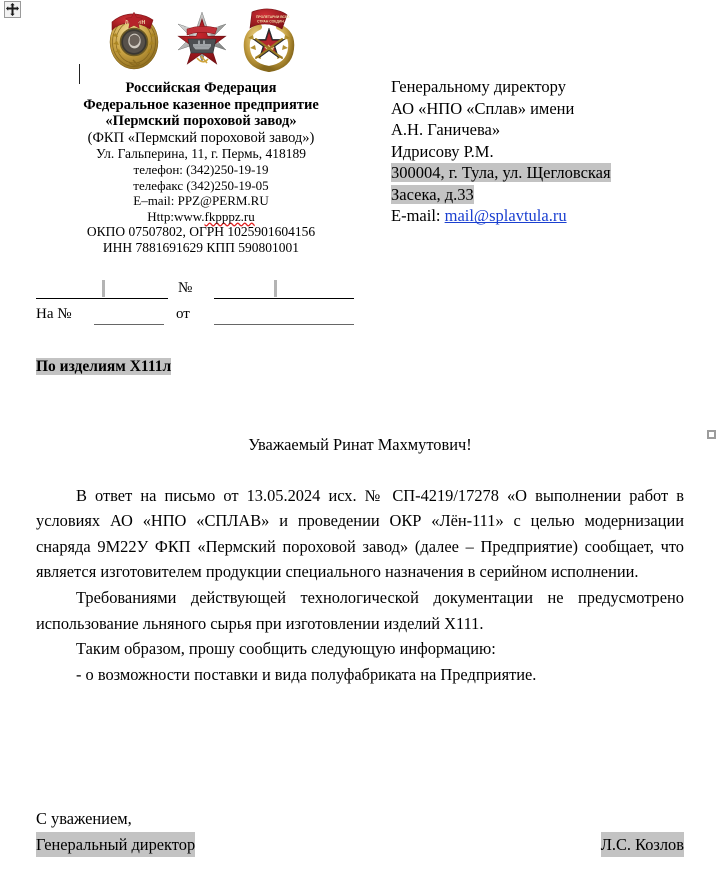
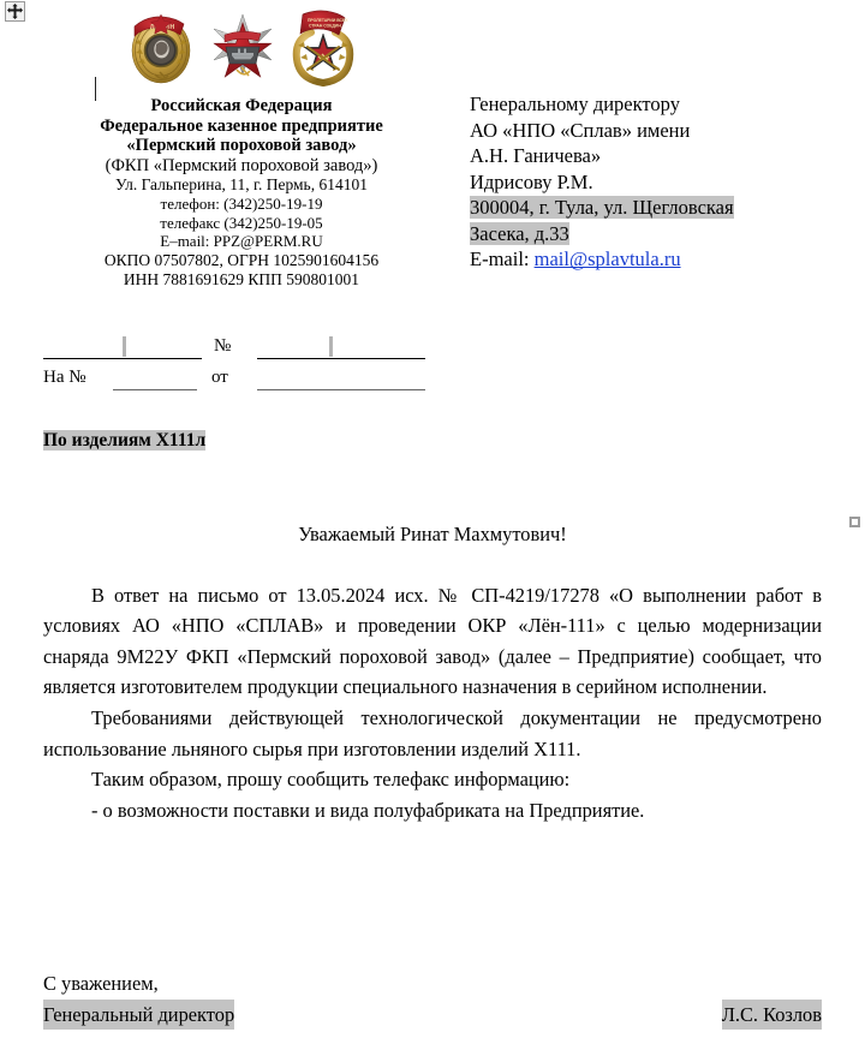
  Российская Федерация
  Федеральное казенное предприятие
  «Пермский пороховой завод»
  (ФКП «Пермский пороховой завод»)
- Ул. Гальперина, 11, г. Пермь, 418189
+ Ул. Гальперина, 11, г. Пермь, 614101
  телефон: (342)250-19-19
  телефакс (342)250-19-05
  E–mail: PPZ@PERM.RU
- Http:www.fkpppz.ru
  ОКПО 07507802, ОГРН 1025901604156
  ИНН 7881691629 КПП 590801001
  Генеральному директору
  АО «НПО «Сплав» имени
  А.Н. Ганичева»
  Идрисову Р.М.
  300004, г. Тула, ул. Щегловская
  Засека, д.33
  E-mail: mail@splavtula.ru
  №
  На №
  от
  По изделиям Х111л
  Уважаемый Ринат Махмутович!
  В ответ на письмо от 13.05.2024 исх. № СП-4219/17278 «О выполнении работ в условиях АО «НПО «СПЛАВ» и проведении ОКР «Лён-111» с целью модернизации снаряда 9М22У ФКП «Пермский пороховой завод» (далее – Предприятие) сообщает, что является изготовителем продукции специального назначения в серийном исполнении.
  Требованиями действующей технологической документации не предусмотрено использование льняного сырья при изготовлении изделий Х111.
- Таким образом, прошу сообщить следующую информацию:
+ Таким образом, прошу сообщить телефакс информацию:
  - о возможности поставки и вида полуфабриката на Предприятие.
  С уважением,
  Генеральный директор
  Л.С. Козлов
